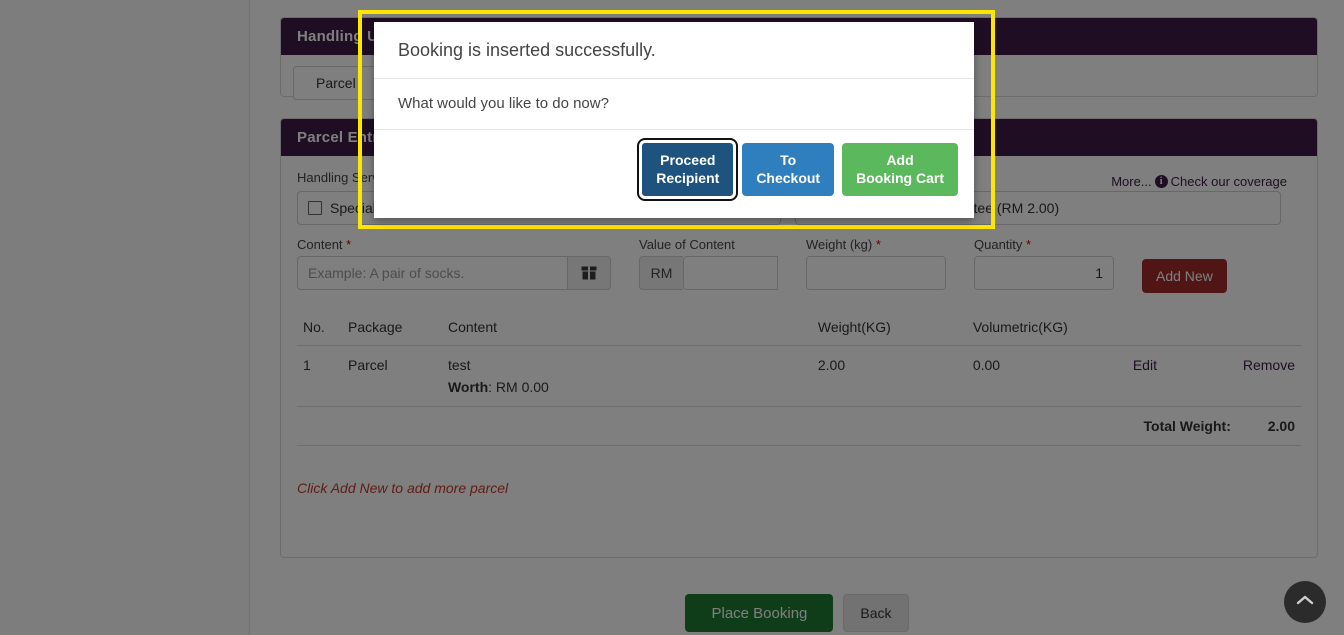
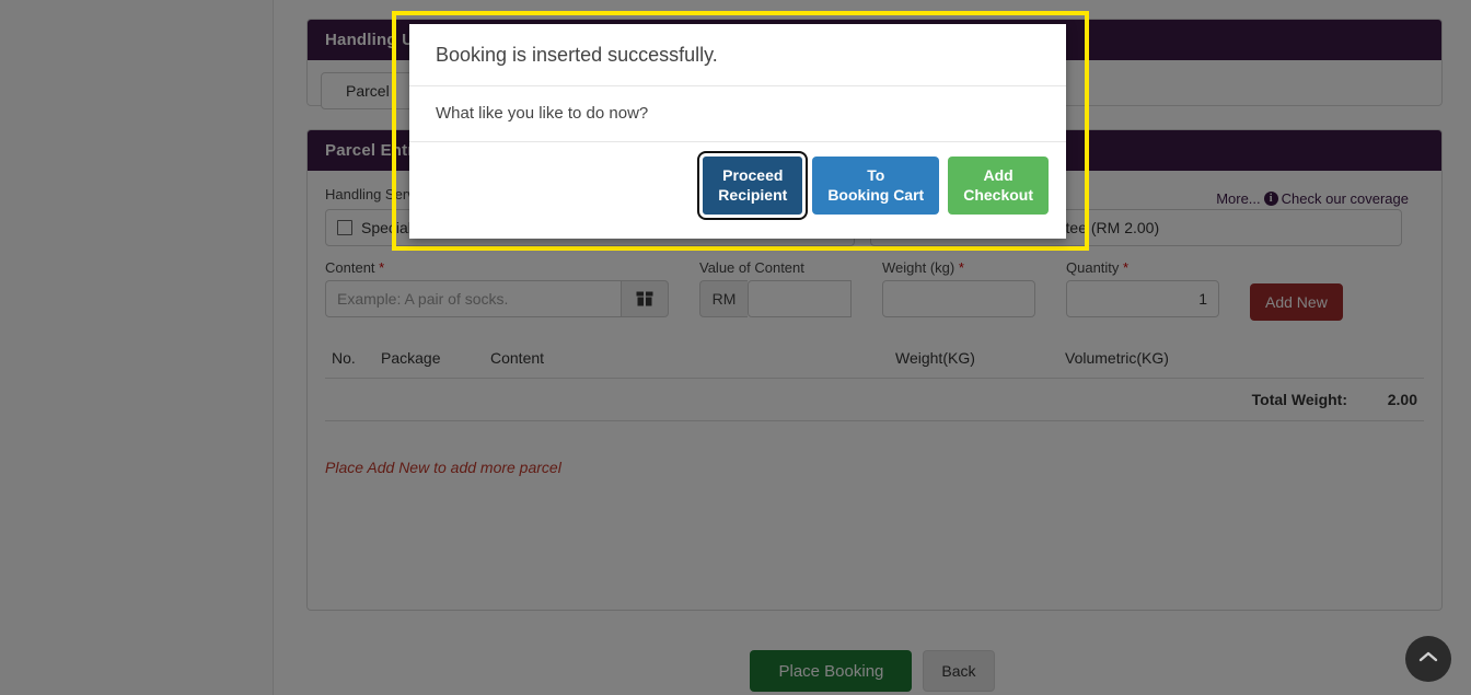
  Handling U
  Parcel
  Handling Ser
  More...
  i
  Check our coverage
  Content *
  Example: A pair of socks.
  Value of Content
  RM
  Weight (kg) *
  Quantity *
  1
  Add New
  No.	Package	Content	Weight(KG)	Volumetric(KG)
- 1	Parcel	test Worth: RM 0.00	2.00	0.00	Edit	Remove
  					Total Weight:	2.00
- Click Add New to add more parcel
+ Place Add New to add more parcel
  Place Booking
  Back
  Booking is inserted successfully.
- What would you like to do now?
+ What like you like to do now?
  Proceed
  Recipient
  To
- Checkout
+ Booking Cart
  Add
- Booking Cart
+ Checkout
